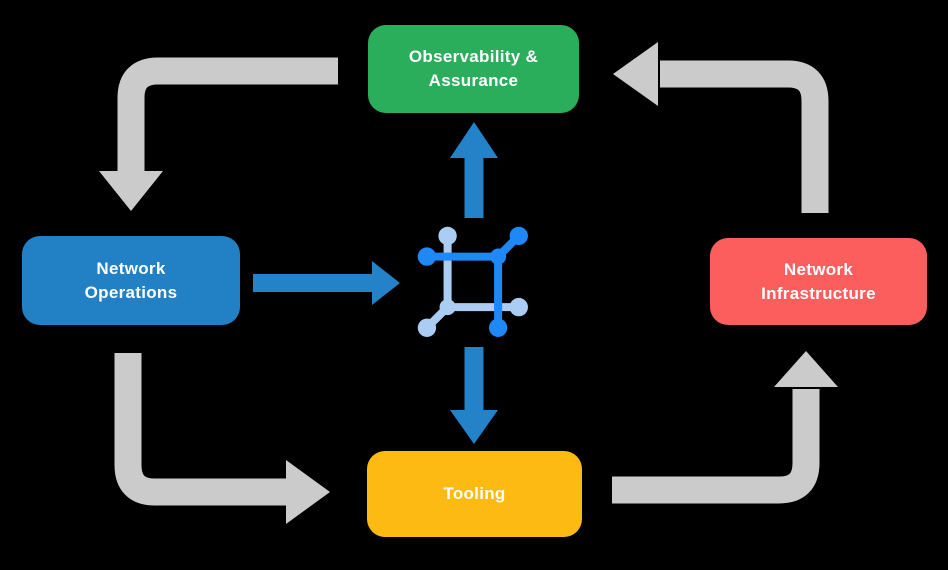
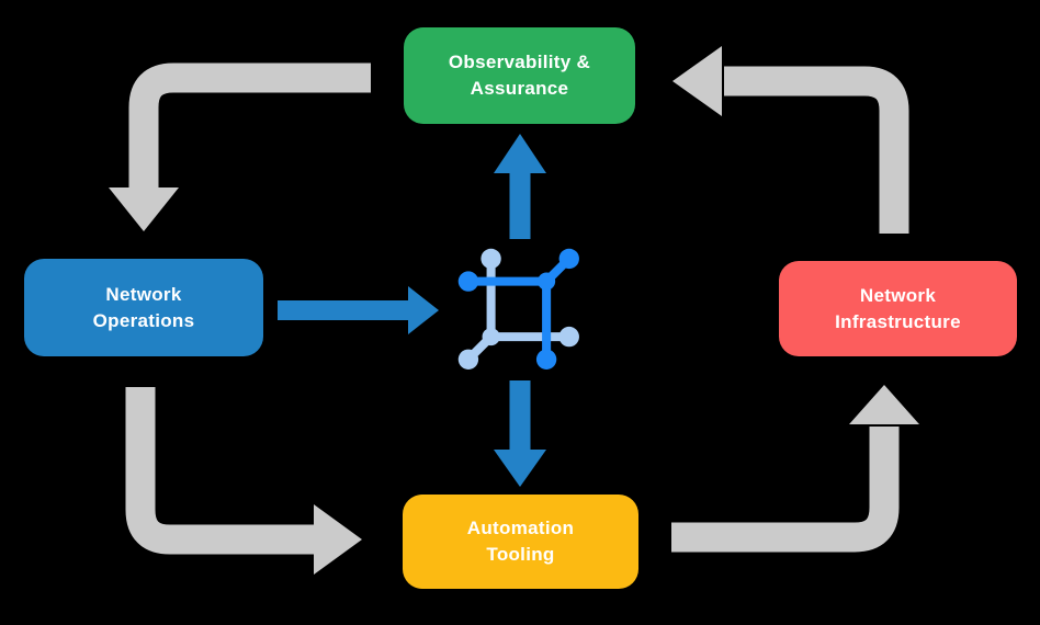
  Observability &
  Assurance
  Network
  Operations
  Network
  Infrastructure
+ Automation
  Tooling
